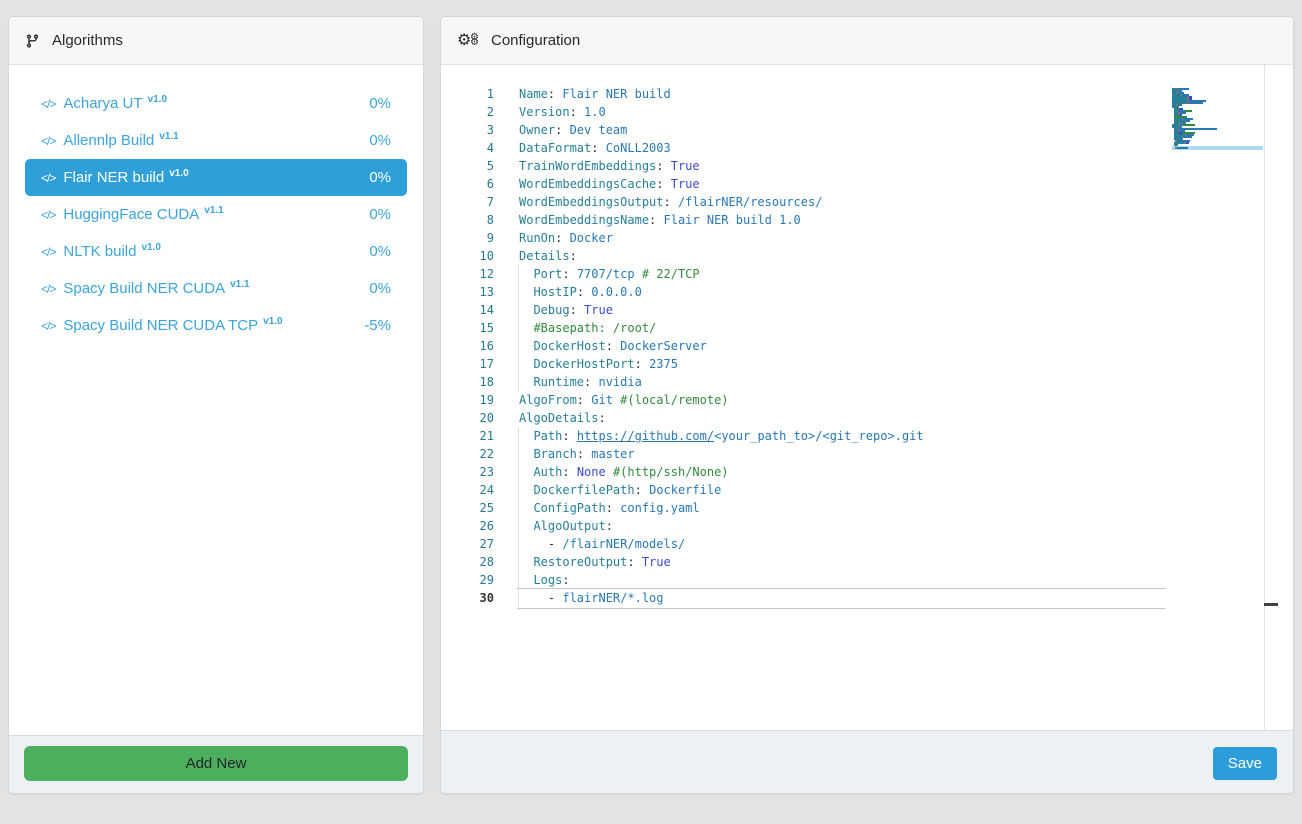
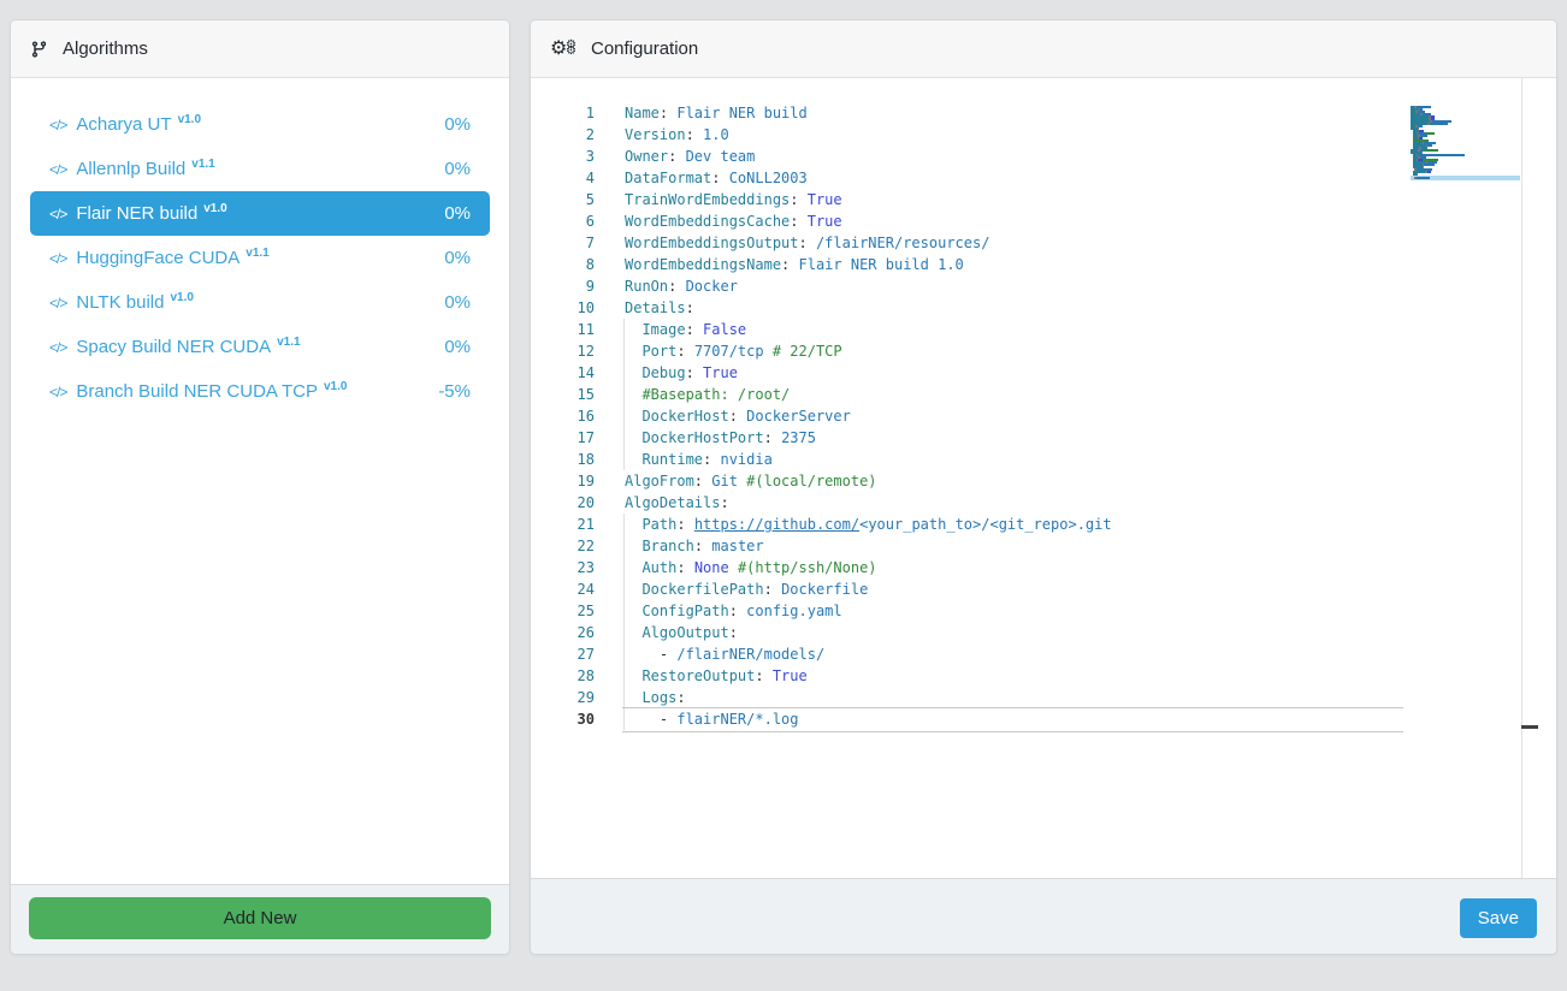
  Algorithms
  </>
  Acharya UT
  v1.0
  0%
  </>
  Allennlp Build
  v1.1
  0%
  </>
  Flair NER build
  v1.0
  0%
  </>
  HuggingFace CUDA
  v1.1
  0%
  </>
  NLTK build
  v1.0
  0%
  </>
  Spacy Build NER CUDA
  v1.1
  0%
  </>
- Spacy Build NER CUDA TCP
+ Branch Build NER CUDA TCP
  v1.0
  -5%
  Add New
  ⚙
  ⚙
  ⚙
  Configuration
  1
  Name: Flair NER build
  2
  Version: 1.0
  3
  Owner: Dev team
  4
  DataFormat: CoNLL2003
  5
  TrainWordEmbeddings: True
  6
  WordEmbeddingsCache: True
  7
  WordEmbeddingsOutput: /flairNER/resources/
  8
  WordEmbeddingsName: Flair NER build 1.0
  9
  RunOn: Docker
  10
  Details:
+ 11
+ Image: False
  12
  Port: 7707/tcp # 22/TCP
- 13
- HostIP: 0.0.0.0
  14
  Debug: True
  15
  #Basepath: /root/
  16
  DockerHost: DockerServer
  17
  DockerHostPort: 2375
  18
  Runtime: nvidia
  19
  AlgoFrom: Git #(local/remote)
  20
  AlgoDetails:
  21
  Path: https://github.com/<your_path_to>/<git_repo>.git
  22
  Branch: master
  23
  Auth: None #(http/ssh/None)
  24
  DockerfilePath: Dockerfile
  25
  ConfigPath: config.yaml
  26
  AlgoOutput:
  27
  - /flairNER/models/
  28
  RestoreOutput: True
  29
  Logs:
  30
  - flairNER/*.log
  Save
